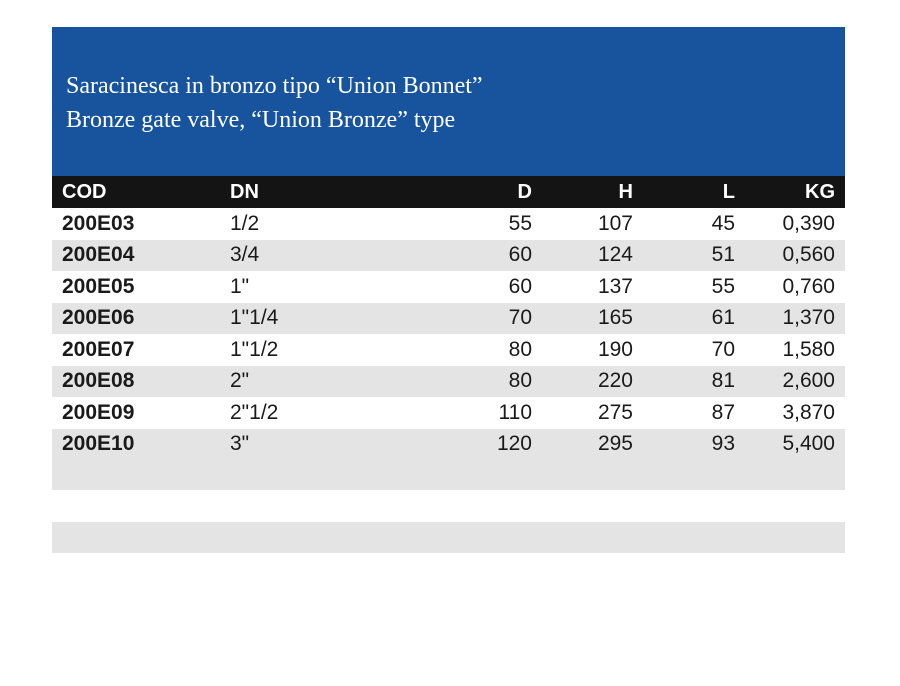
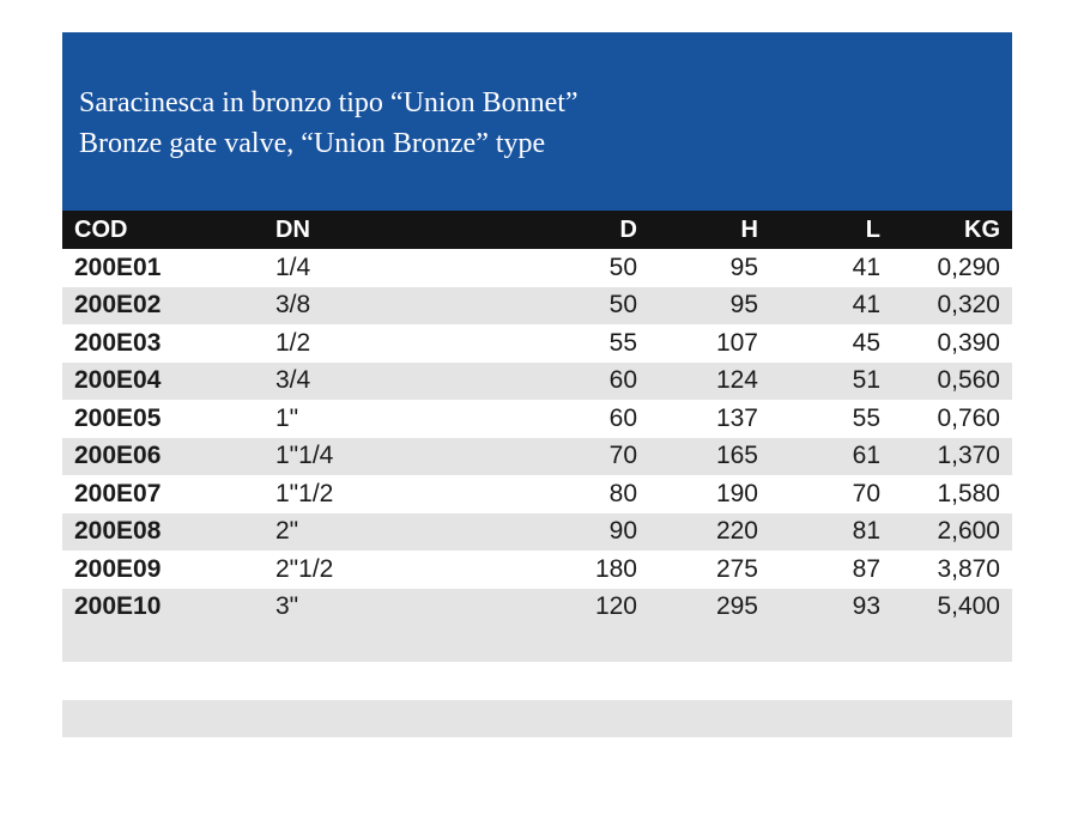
  Saracinesca in bronzo tipo “Union Bonnet”
  Bronze gate valve, “Union Bronze” type
  COD	DN	D	H	L	KG
+ 200E01	1/4	50	95	41	0,290
+ 200E02	3/8	50	95	41	0,320
  200E03	1/2	55	107	45	0,390
  200E04	3/4	60	124	51	0,560
  200E05	1"	60	137	55	0,760
  200E06	1"1/4	70	165	61	1,370
  200E07	1"1/2	80	190	70	1,580
- 200E08	2"	80	220	81	2,600
+ 200E08	2"	90	220	81	2,600
- 200E09	2"1/2	110	275	87	3,870
+ 200E09	2"1/2	180	275	87	3,870
  200E10	3"	120	295	93	5,400
